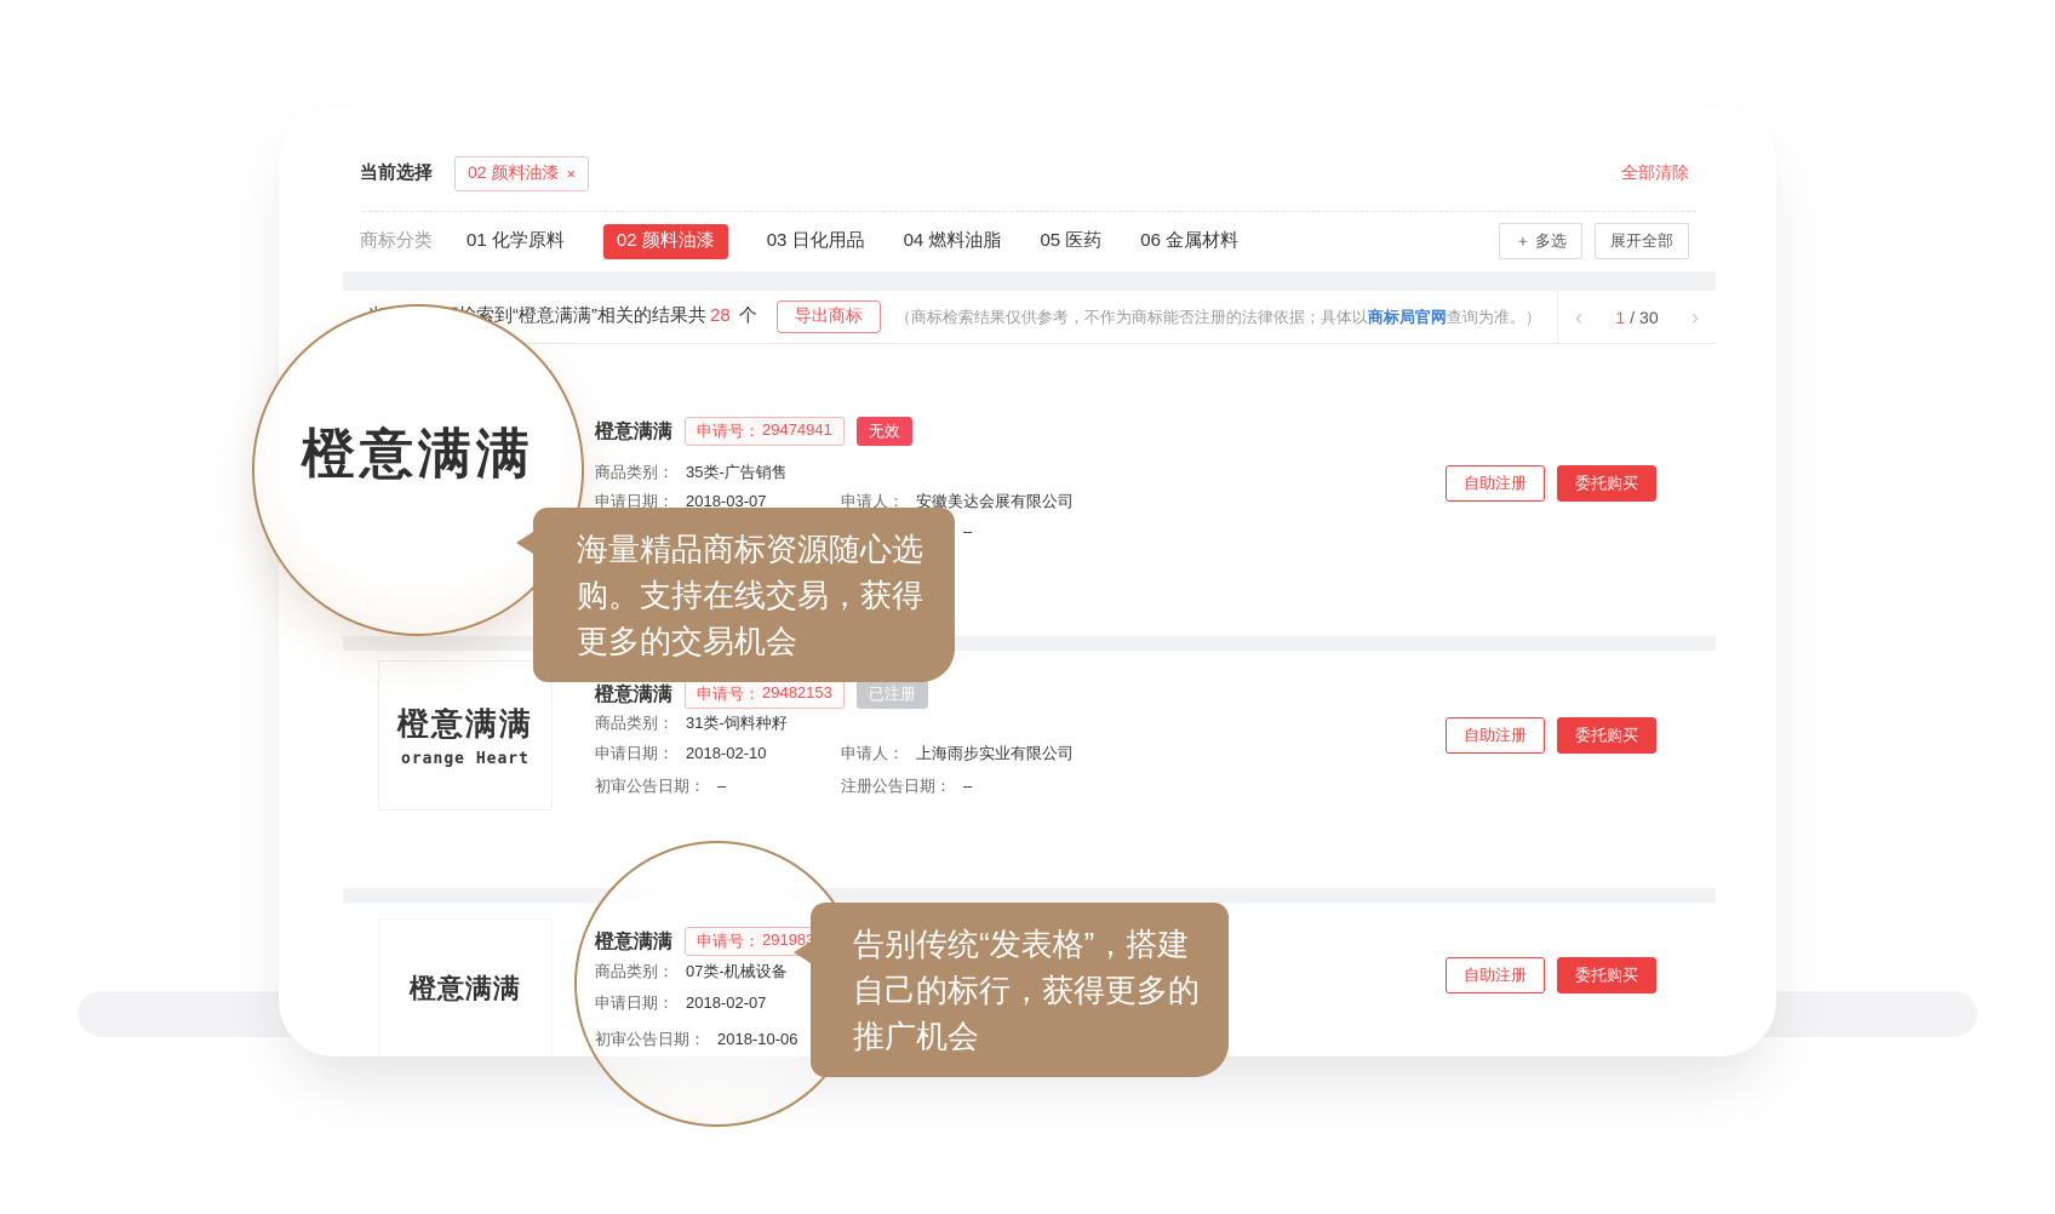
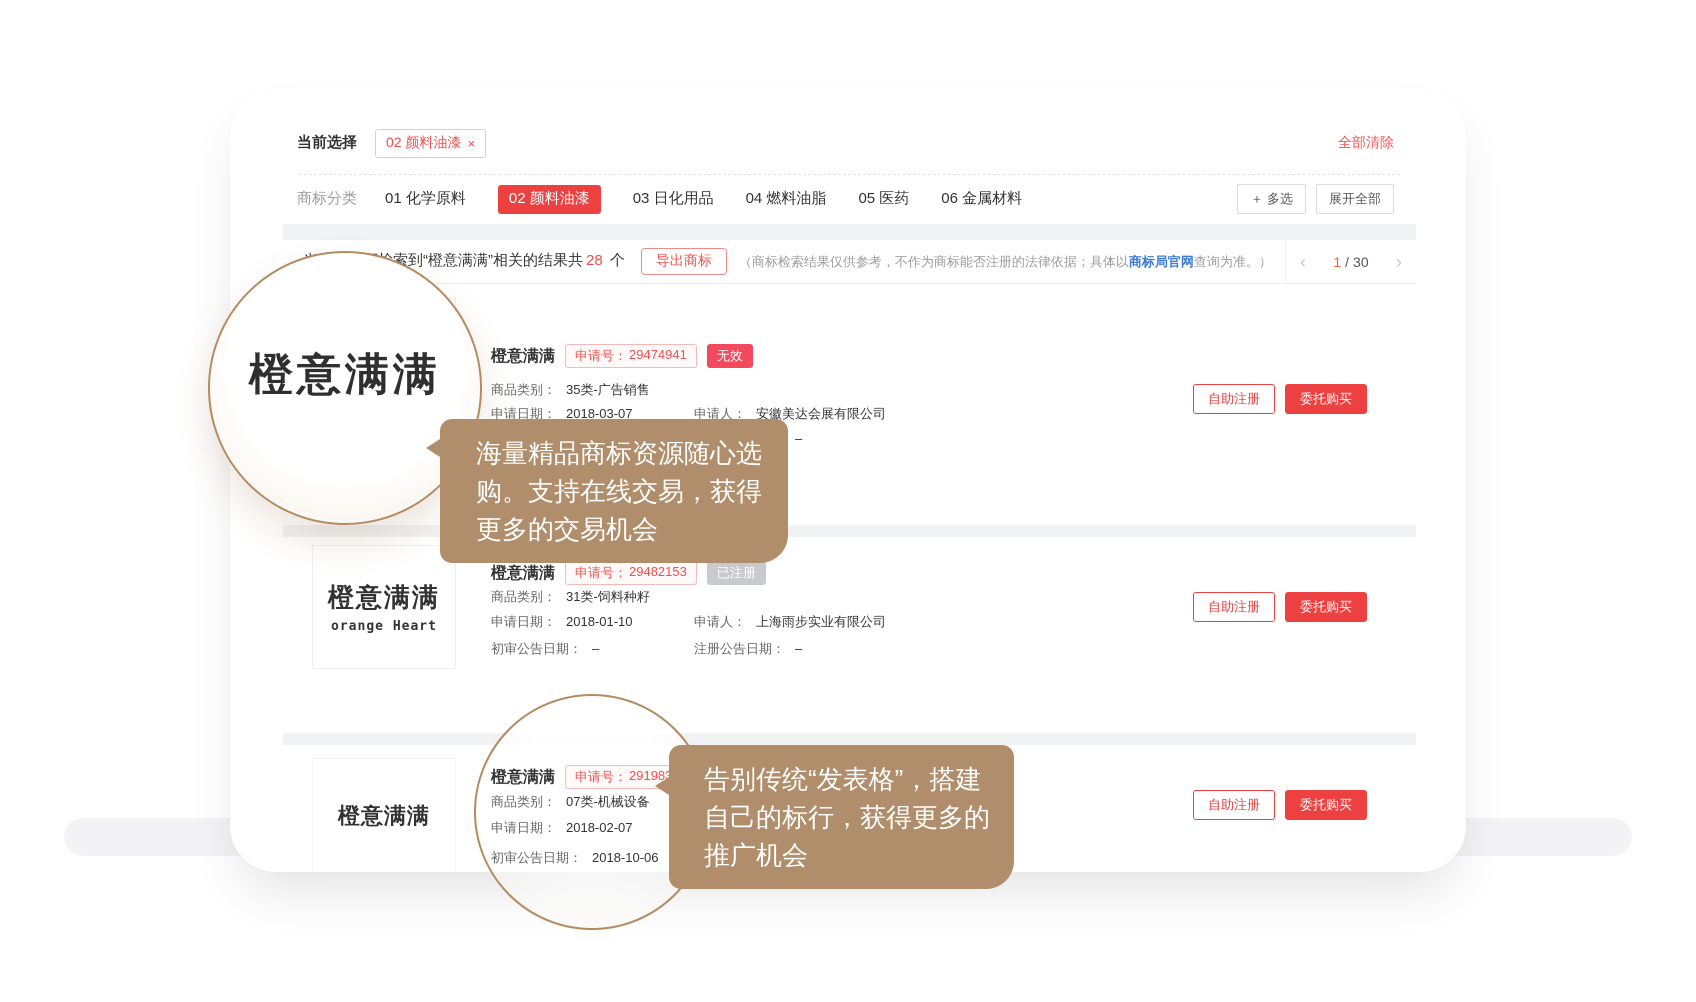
  当前选择
  02 颜料油漆
  ×
  全部清除
  商标分类
  01 化学原料
  02 颜料油漆
  03 日化用品
  04 燃料油脂
  05 医药
  06 金属材料
  ＋ 多选
  展开全部
  索到“橙意满满”相关的结果共 28 个
  导出商标
  （商标检索结果仅供参考，不作为商标能否注册的法律依据；具体以商标局官网查询为准。）
  ‹
  1 / 30
  ›
  橙意满满
  申请号：
  29474941
  无效
  商品类别： 35类-广告销售
  申请日期： 2018-03-07
  申请人： 安徽美达会展有限公司
  自助注册
  委托购买
  橙意满满
  orange Heart
  橙意满满
  申请号：
  29482153
  已注册
  商品类别： 31类-饲料种籽
- 申请日期： 2018-02-10
+ 申请日期： 2018-01-10
  申请人： 上海雨步实业有限公司
  初审公告日期： –
  注册公告日期： –
  自助注册
  委托购买
  橙意满满
  橙意满满
  申请号：
  商品类别： 07类-机械设备
  申请日期： 2018-02-07
  初审公告日期： 2018-10-06
  自助注册
  委托购买
  橙意满满
  海量精品商标资源随心选购。支持在线交易，获得更多的交易机会
  告别传统“发表格”，搭建自己的标行，获得更多的推广机会
